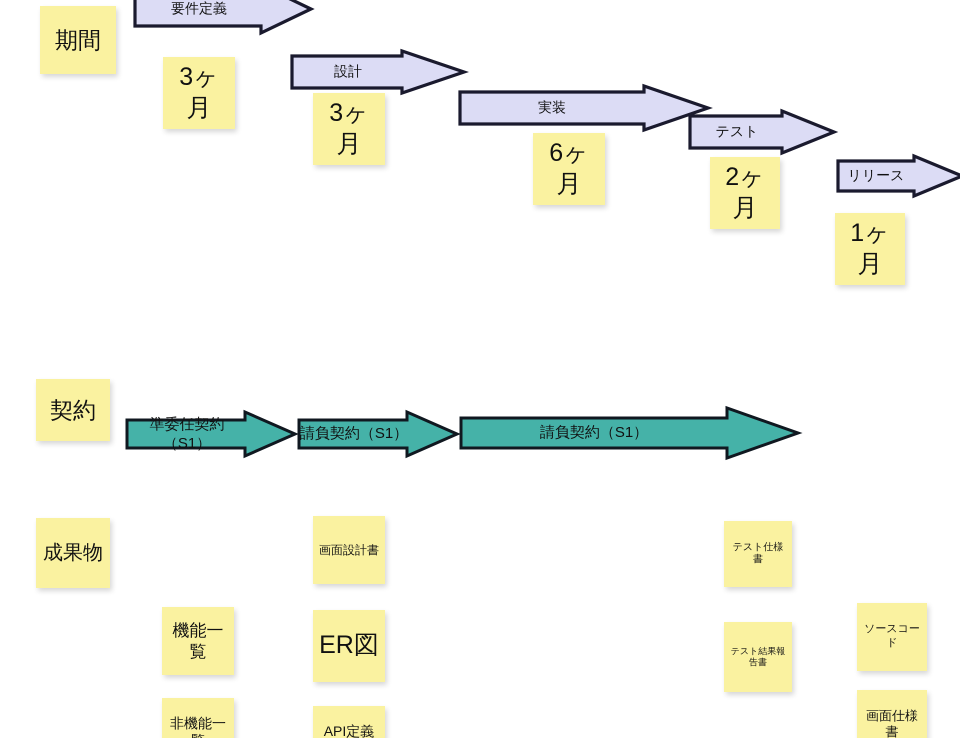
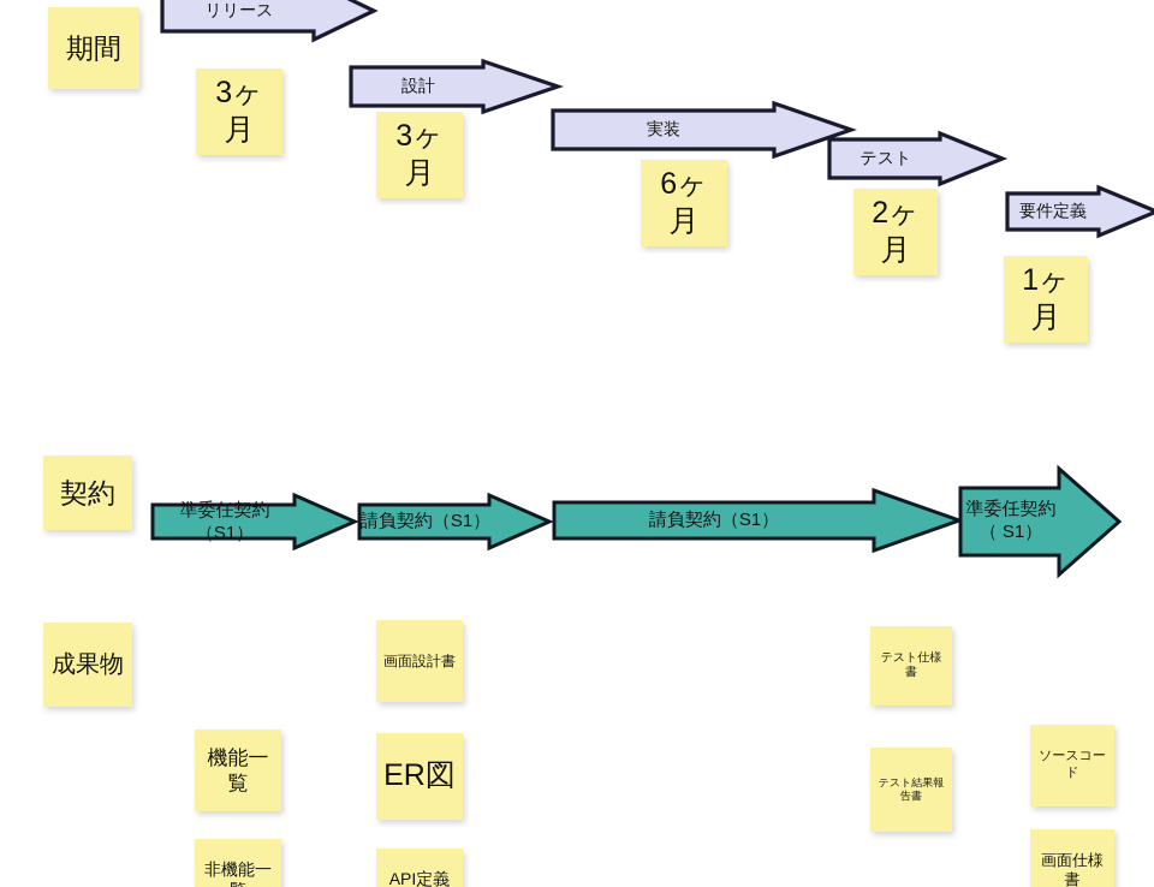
  期間
  契約
  成果物
- 要件定義
+ リリース
  設計
  実装
  テスト
- リリース
+ 要件定義
  3ヶ月
  3ヶ月
  6ヶ月
  2ヶ月
  1ヶ月
  準委任契約（S1）
  請負契約（S1）
  請負契約（S1）
+ 準委任契約（ S1）
  機能一覧
  非機能一
  画面設計書
  ER図
  API定義
  テスト仕様書
  テスト結果報告書
  ソースコード
  画面仕様書
